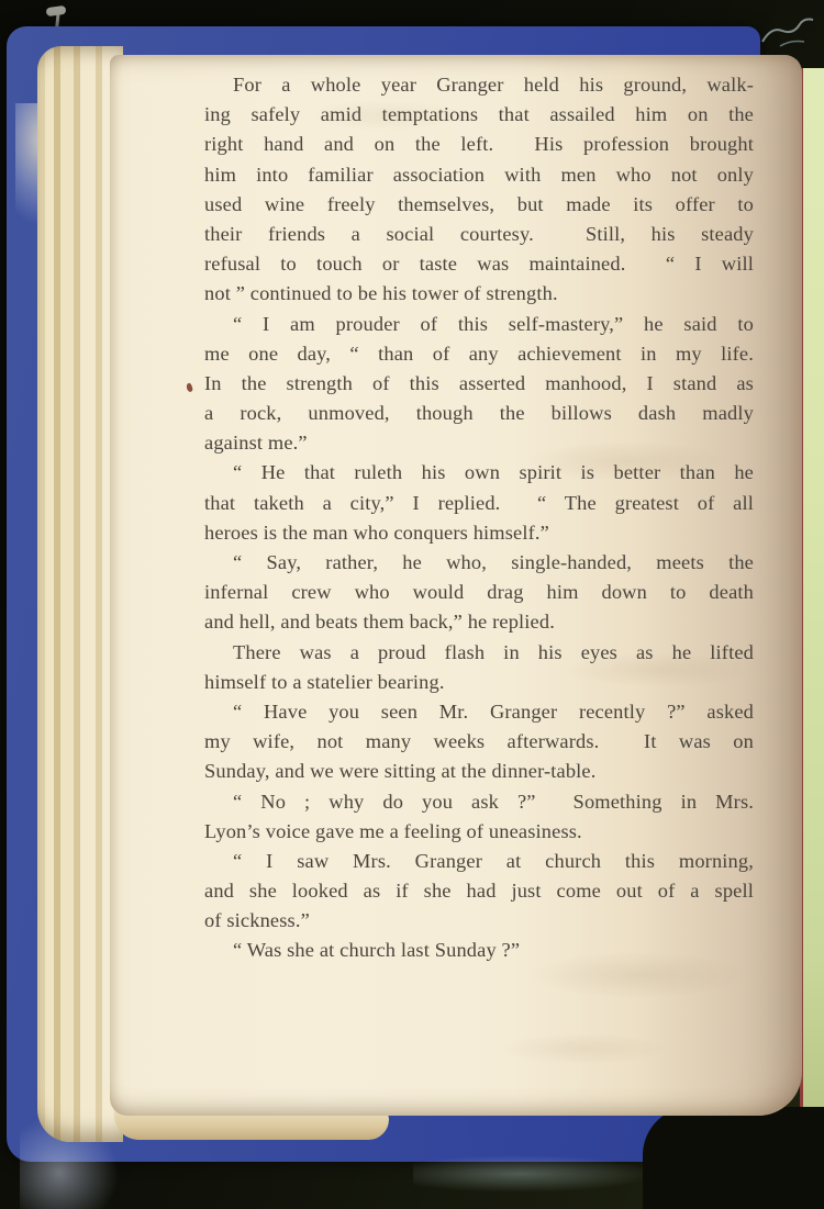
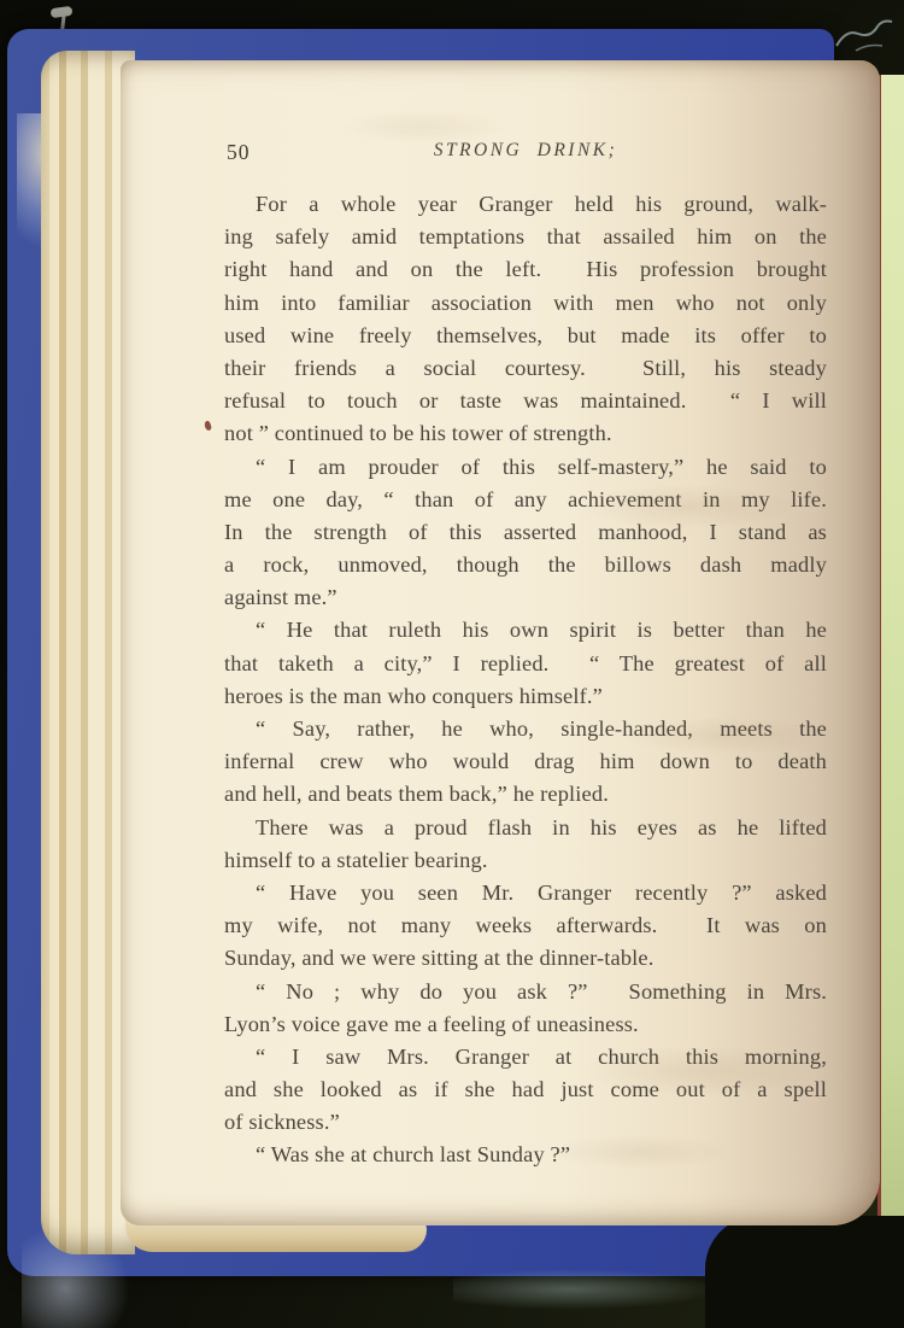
+ 50
+ STRONG DRINK;
